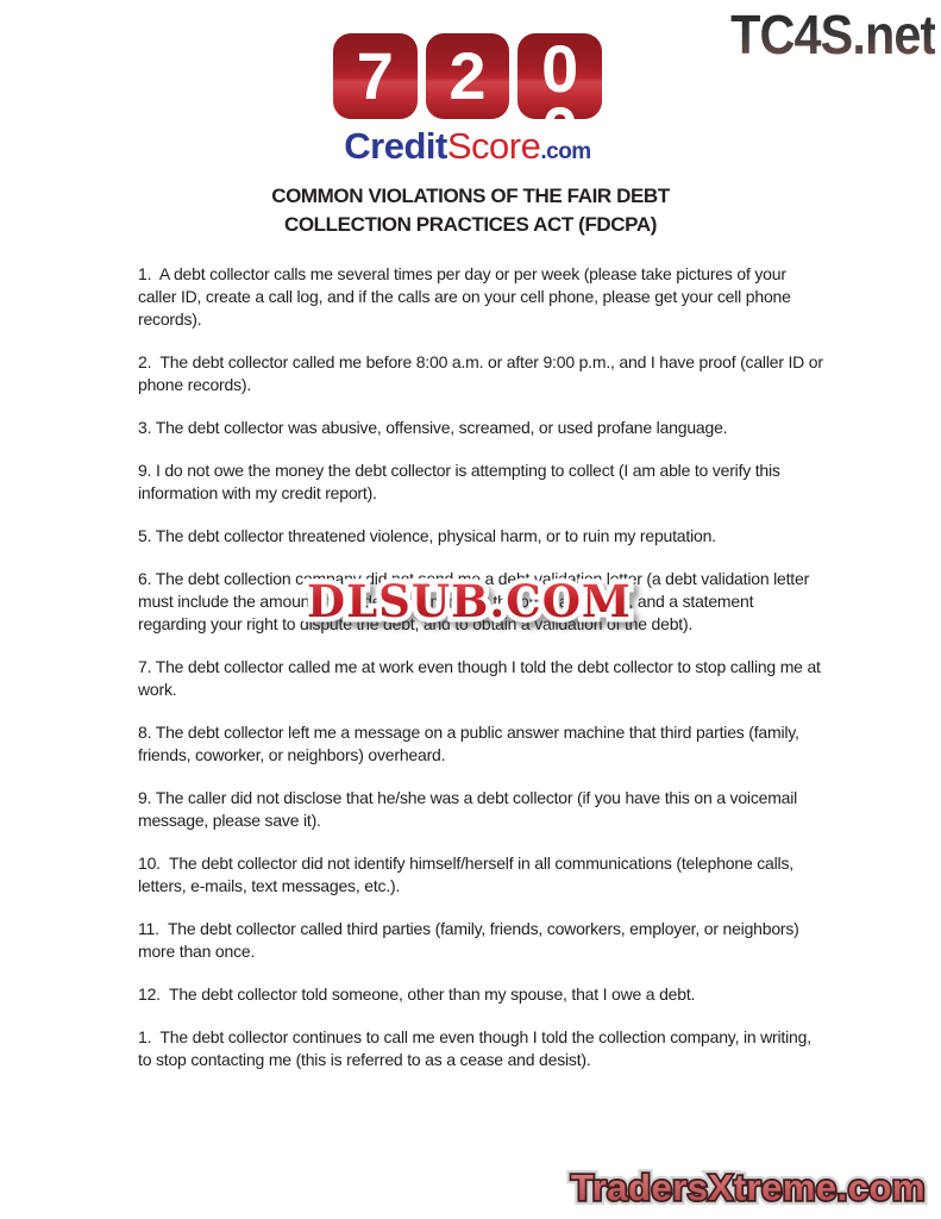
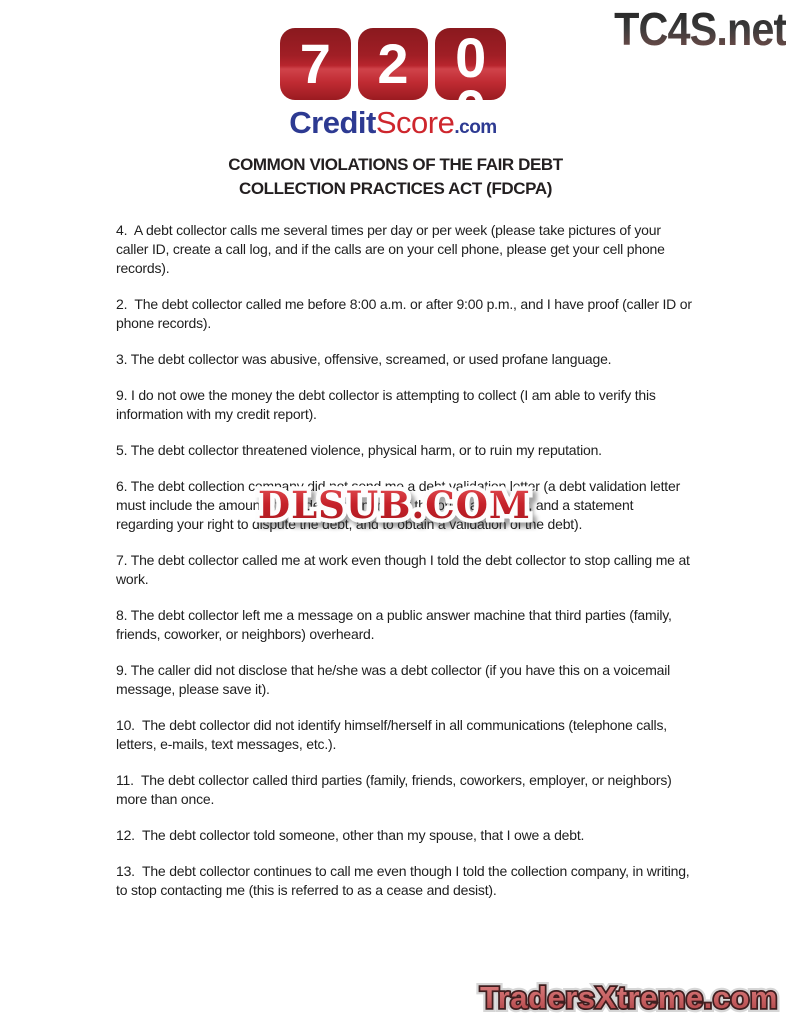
  TC4S.net
  7
  2
  0
  CreditScore.com
  COMMON VIOLATIONS OF THE FAIR DEBT
  COLLECTION PRACTICES ACT (FDCPA)
- 1. A debt collector calls me several times per day or per week (please take pictures of your caller ID, create a call log, and if the calls are on your cell phone, please get your cell phone records).
+ 4. A debt collector calls me several times per day or per week (please take pictures of your caller ID, create a call log, and if the calls are on your cell phone, please get your cell phone records).
  2. The debt collector called me before 8:00 a.m. or after 9:00 p.m., and I have proof (caller ID or phone records).
  3. The debt collector was abusive, offensive, screamed, or used profane language.
  9. I do not owe the money the debt collector is attempting to collect (I am able to verify this information with my credit report).
  5. The debt collector threatened violence, physical harm, or to ruin my reputation.
  6. The debt collection company did not send me a debt validation letter (a debt validation letter must include the amoun and a statement regarding your right to dispute the debt, and to obtain a validation of the debt).
  7. The debt collector called me at work even though I told the debt collector to stop calling me at work.
  8. The debt collector left me a message on a public answer machine that third parties (family, friends, coworker, or neighbors) overheard.
  9. The caller did not disclose that he/she was a debt collector (if you have this on a voicemail message, please save it).
  10. The debt collector did not identify himself/herself in all communications (telephone calls, letters, e-mails, text messages, etc.).
  11. The debt collector called third parties (family, friends, coworkers, employer, or neighbors) more than once.
  12. The debt collector told someone, other than my spouse, that I owe a debt.
- 1. The debt collector continues to call me even though I told the collection company, in writing, to stop contacting me (this is referred to as a cease and desist).
+ 13. The debt collector continues to call me even though I told the collection company, in writing, to stop contacting me (this is referred to as a cease and desist).
  DLSUB.COM
  TradersXtreme.com
